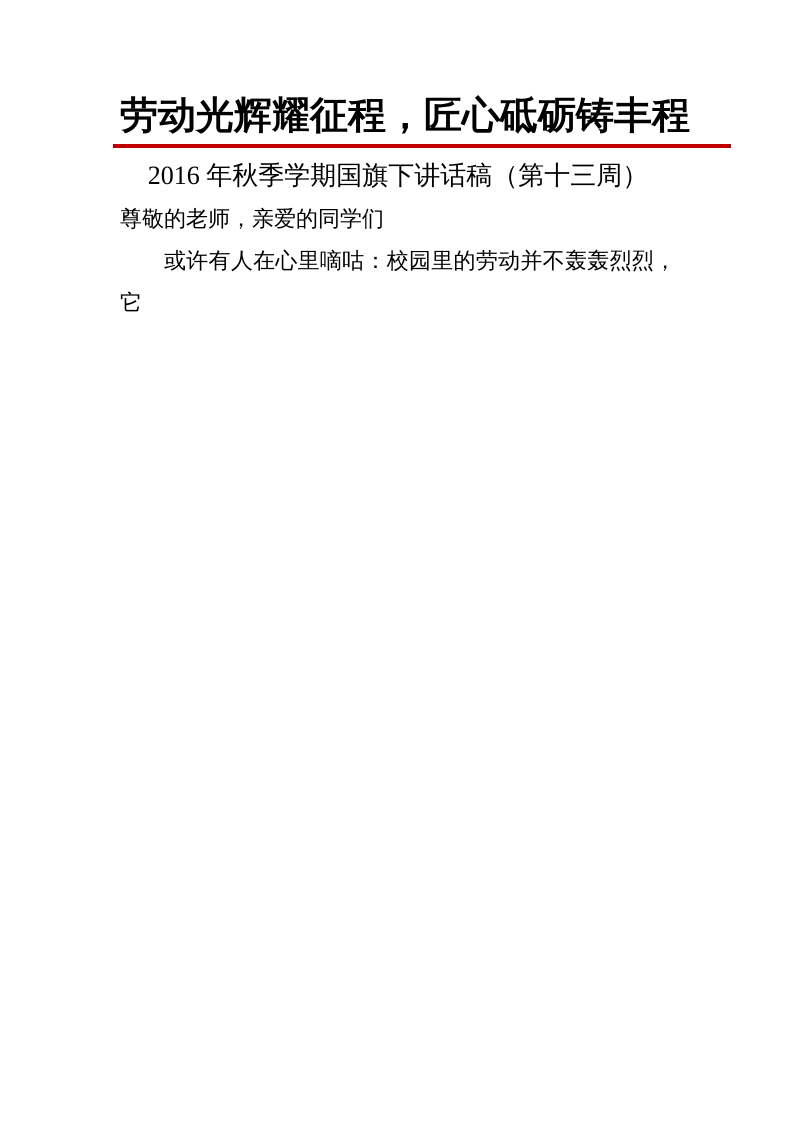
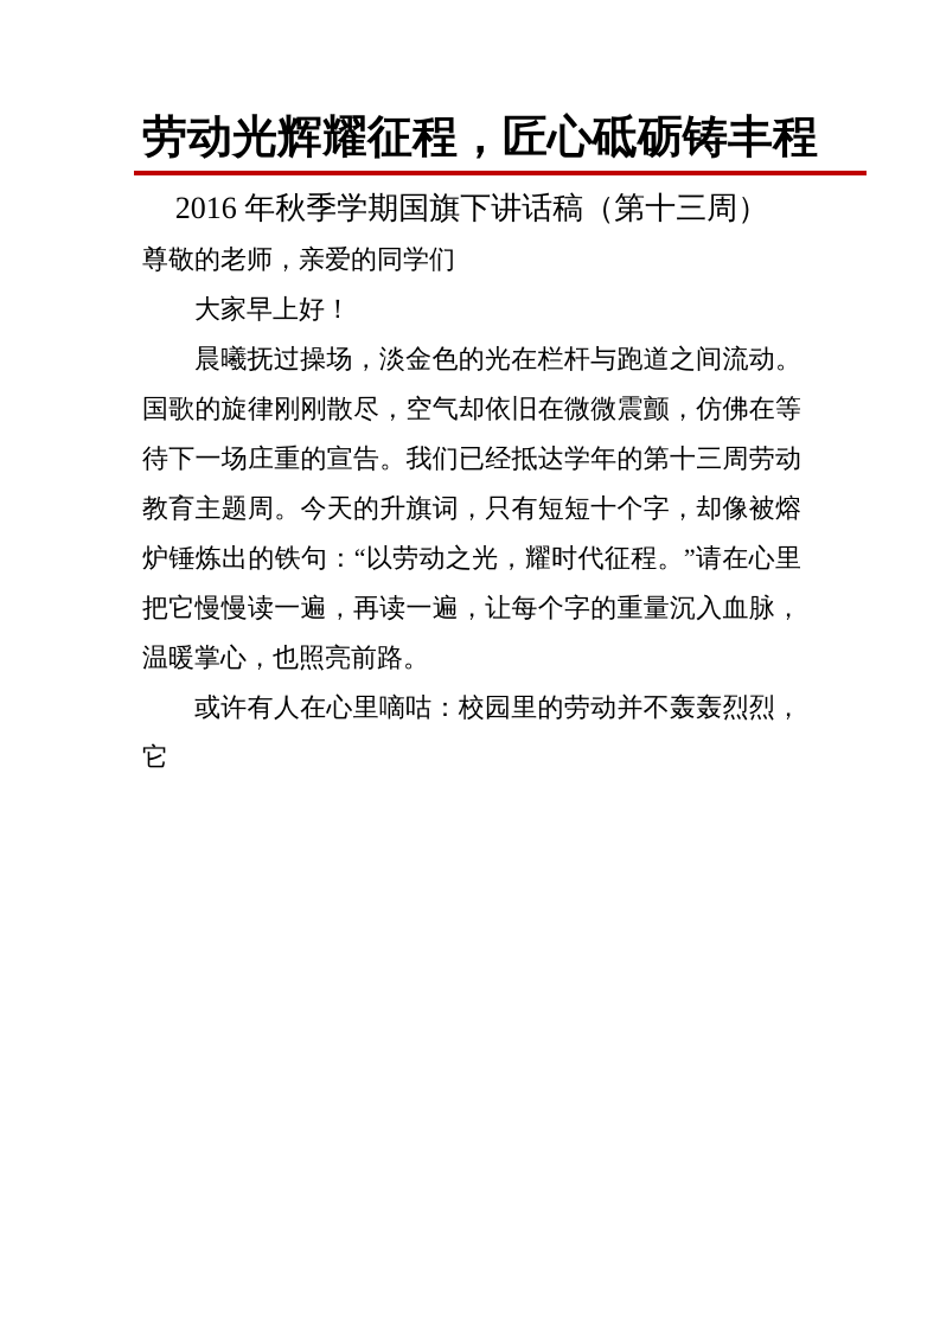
  劳动光辉耀征程，匠心砥砺铸丰程
  2016 年秋季学期国旗下讲话稿（第十三周）
  尊敬的老师，亲爱的同学们
+ 大家早上好！
+ 晨曦抚过操场，淡金色的光在栏杆与跑道之间流动。国歌的旋律刚刚散尽，空气却依旧在微微震颤，仿佛在等待下一场庄重的宣告。我们已经抵达学年的第十三周劳动教育主题周。今天的升旗词，只有短短十个字，却像被熔炉锤炼出的铁句：“以劳动之光，耀时代征程。”请在心里把它慢慢读一遍，再读一遍，让每个字的重量沉入血脉，温暖掌心，也照亮前路。
  或许有人在心里嘀咕：校园里的劳动并不轰轰烈烈，它
